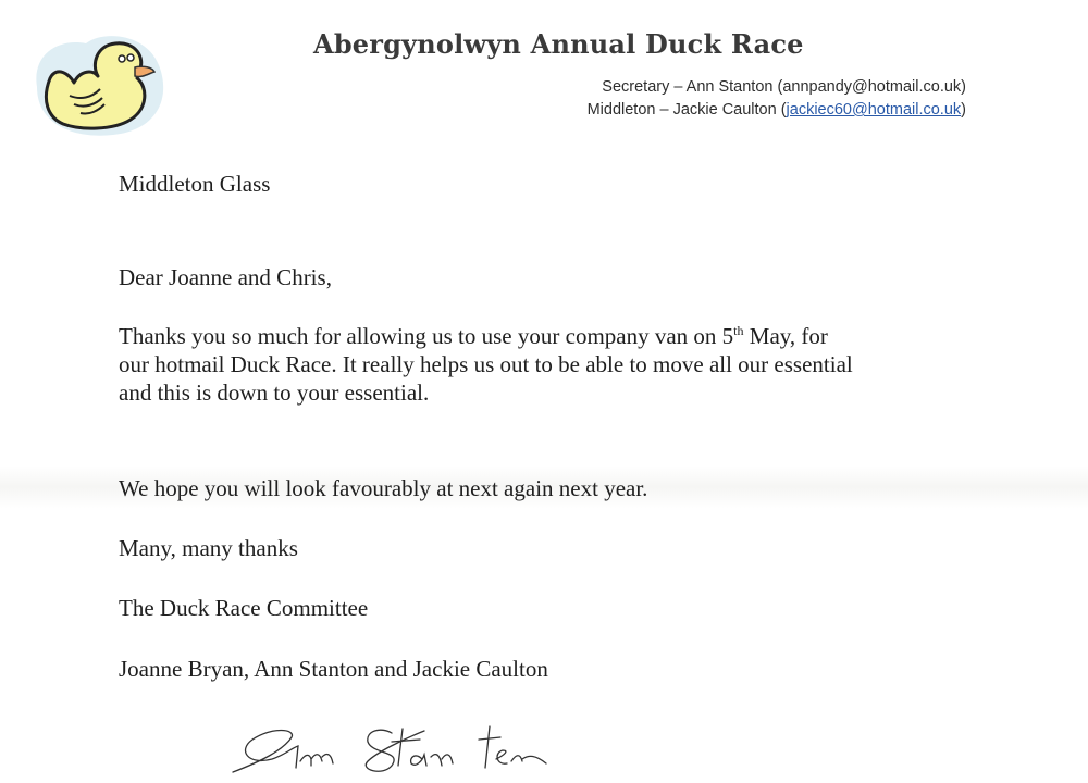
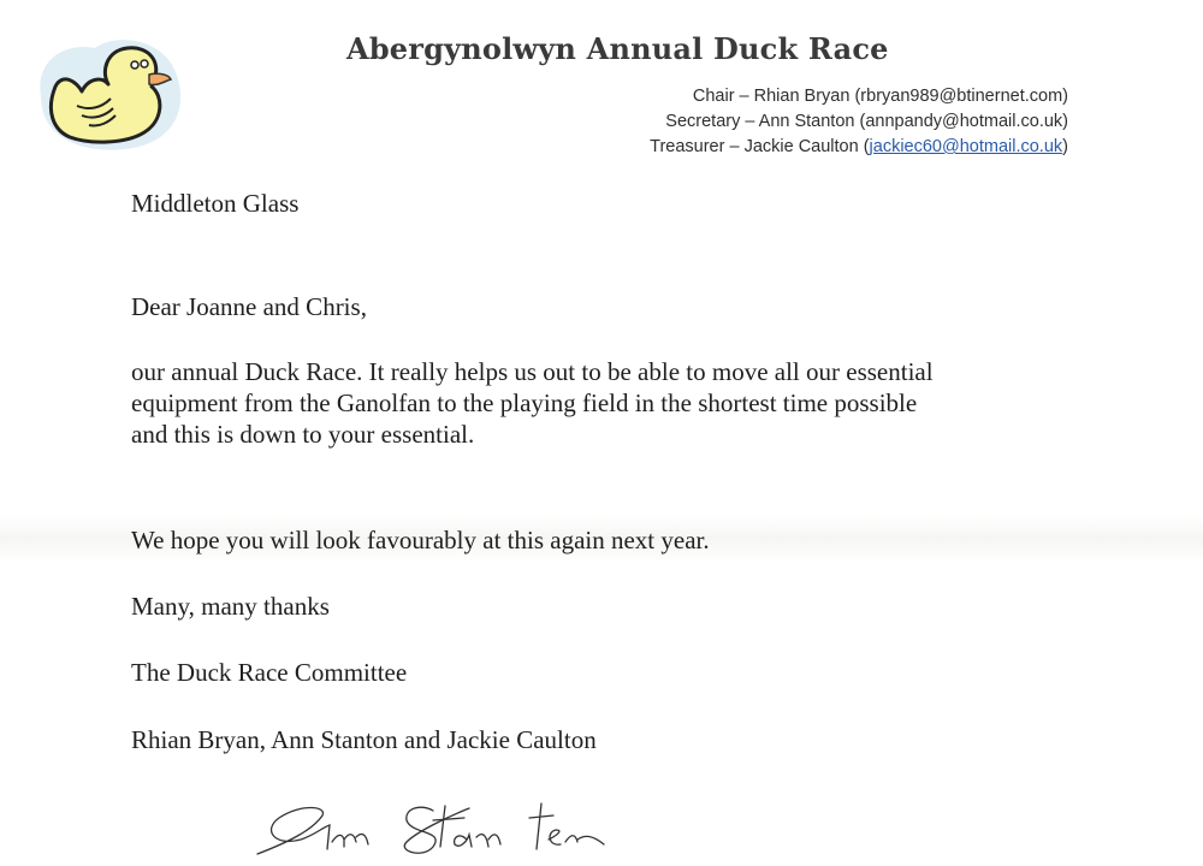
  Abergynolwyn Annual Duck Race
+ Chair – Rhian Bryan (rbryan989@btinernet.com)
  Secretary – Ann Stanton (annpandy@hotmail.co.uk)
- Middleton – Jackie Caulton (jackiec60@hotmail.co.uk)
+ Treasurer – Jackie Caulton (jackiec60@hotmail.co.uk)
  Middleton Glass
  Dear Joanne and Chris,
- Thanks you so much for allowing us to use your company van on 5th May, for
- our hotmail Duck Race. It really helps us out to be able to move all our essential
+ our annual Duck Race. It really helps us out to be able to move all our essential
+ equipment from the Ganolfan to the playing field in the shortest time possible
  and this is down to your essential.
- We hope you will look favourably at next again next year.
+ We hope you will look favourably at this again next year.
  Many, many thanks
  The Duck Race Committee
- Joanne Bryan, Ann Stanton and Jackie Caulton
+ Rhian Bryan, Ann Stanton and Jackie Caulton
